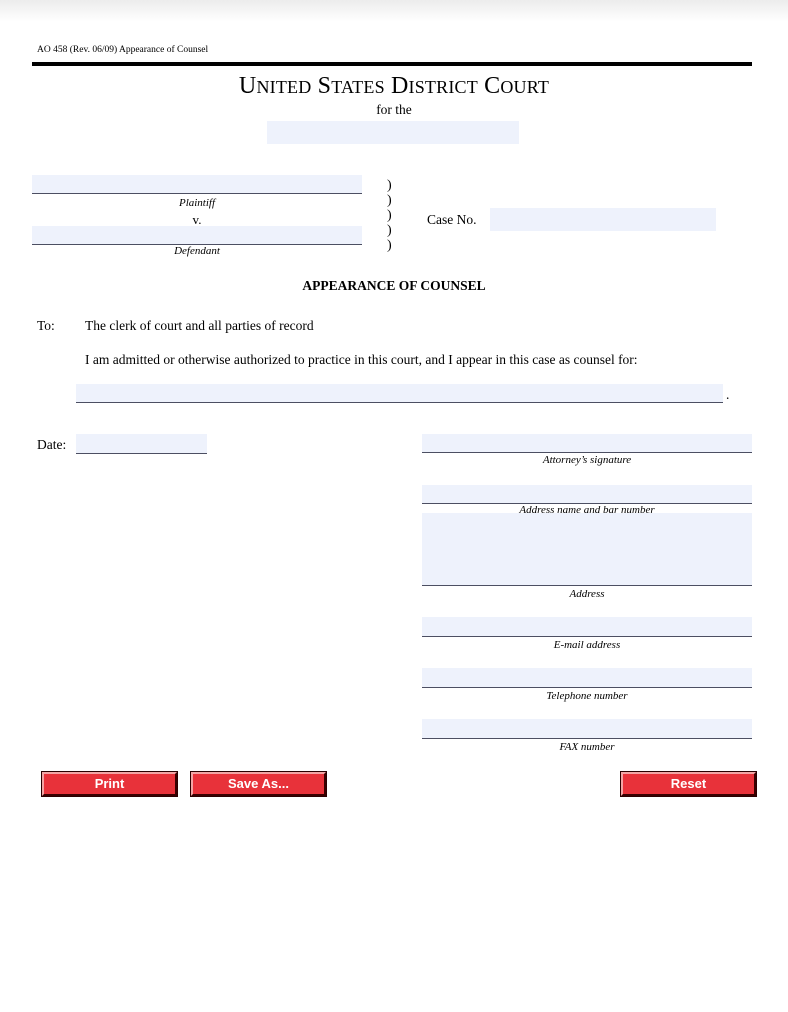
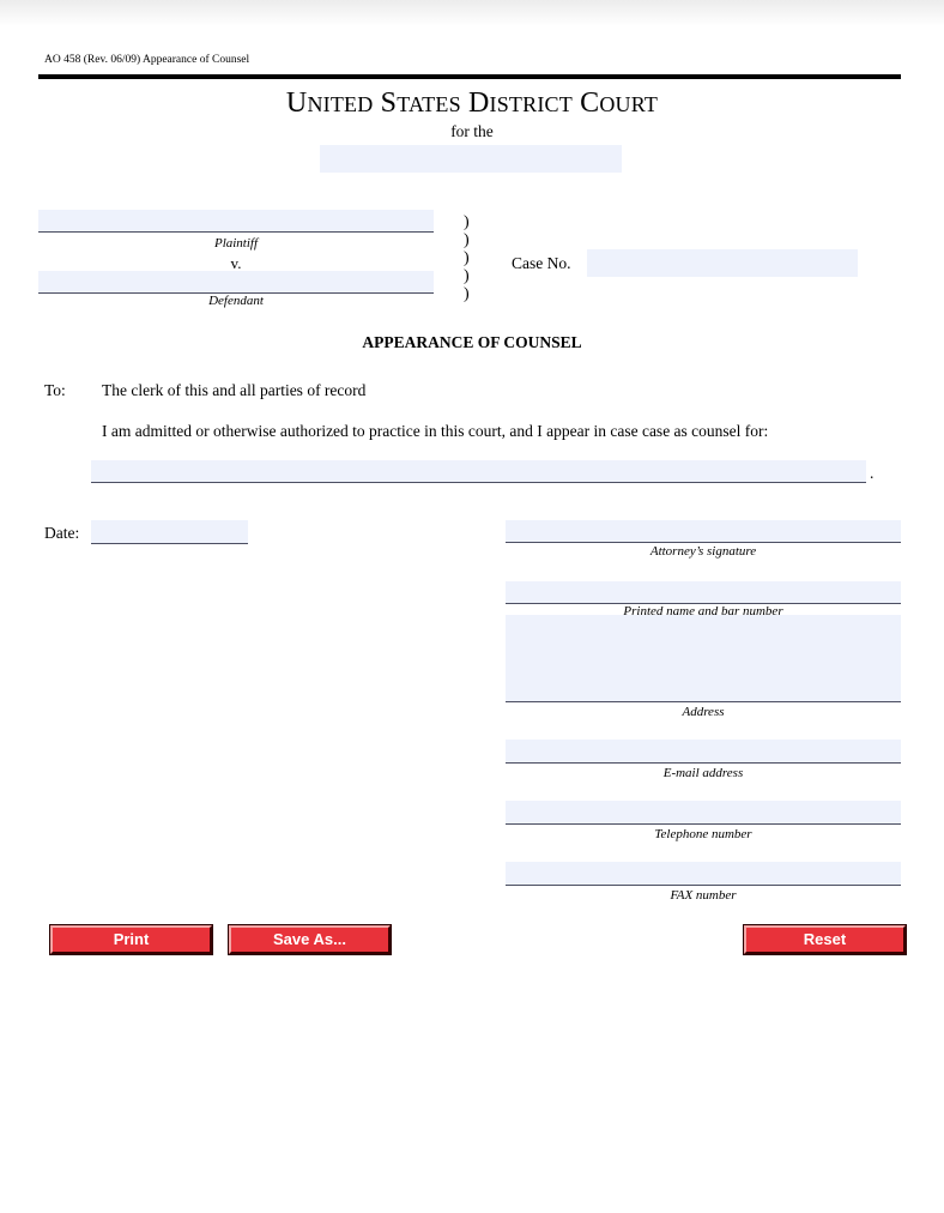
  AO 458 (Rev. 06/09) Appearance of Counsel
  UNITED STATES DISTRICT COURT
  for the
  Plaintiff
  v.
  Defendant
  )
  )
  )
  )
  )
  Case No.
  APPEARANCE OF COUNSEL
  To:
- The clerk of court and all parties of record
+ The clerk of this and all parties of record
- I am admitted or otherwise authorized to practice in this court, and I appear in this case as counsel for:
+ I am admitted or otherwise authorized to practice in this court, and I appear in case case as counsel for:
  .
  Date:
  Attorney’s signature
- Address name and bar number
+ Printed name and bar number
  Address
  E-mail address
  Telephone number
  FAX number
  Print
  Save As...
  Reset
